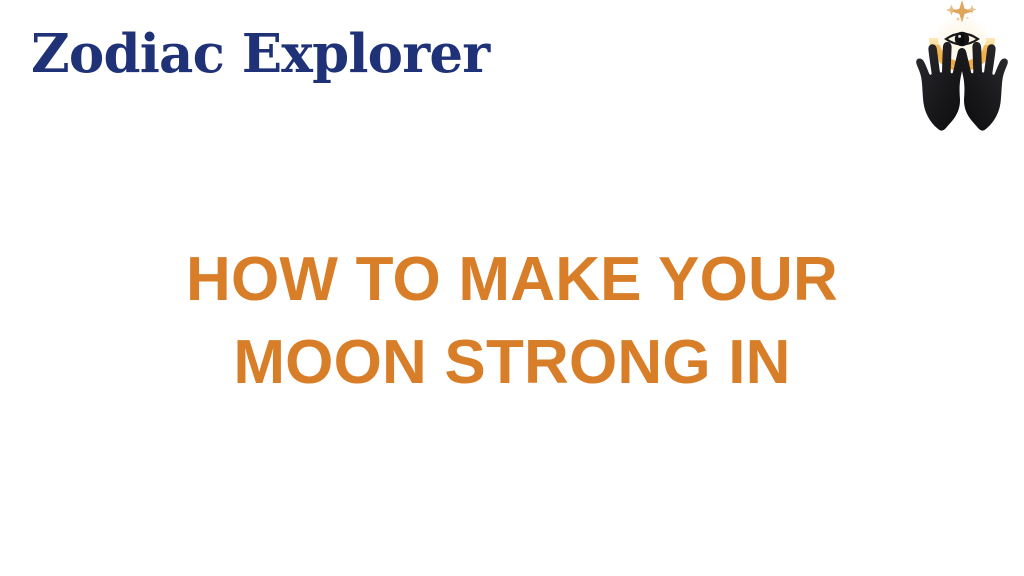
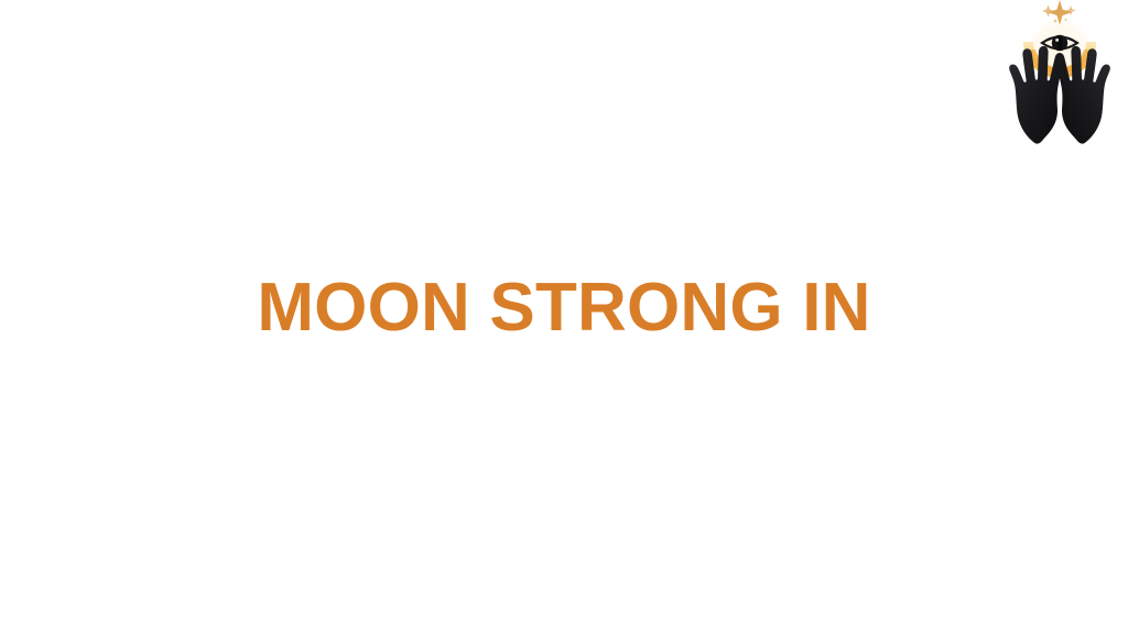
- Zodiac Explorer
- HOW TO MAKE YOUR
  MOON STRONG IN
